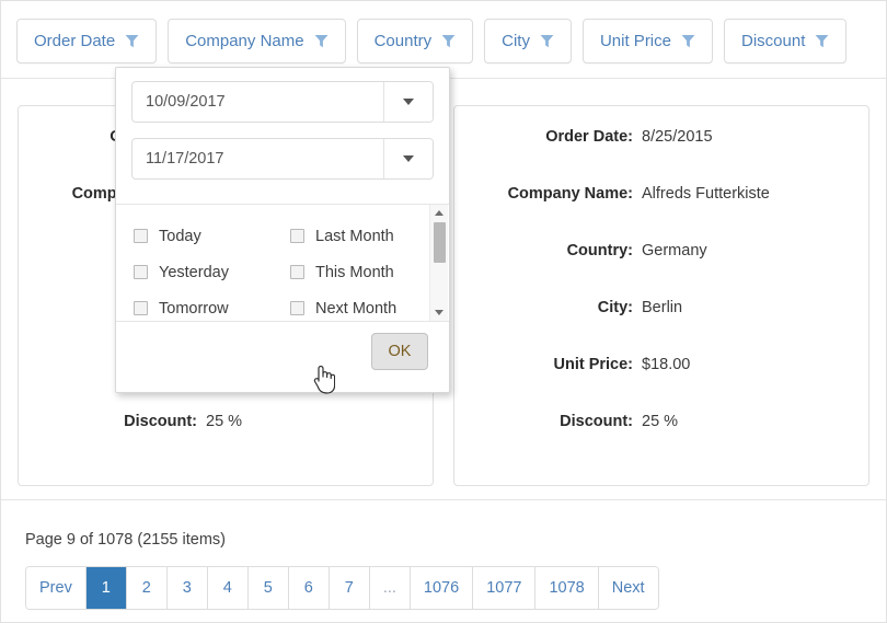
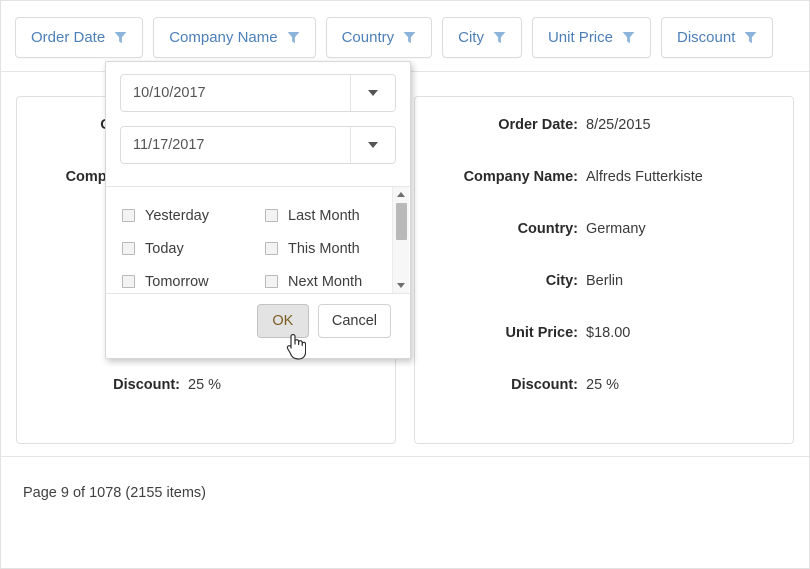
  Order Date
  Company Name
  Country
  City
  Unit Price
  Discount
  Discount:
  25 %
  Order Date:
  8/25/2015
  Company Name:
  Alfreds Futterkiste
  Country:
  Germany
  City:
  Berlin
  Unit Price:
  $18.00
  Discount:
  25 %
  Page 9 of 1078 (2155 items)
- Prev
- 1
- 2
- 3
- 4
- 5
- 6
- 7
- ...
- 1076
- 1077
- 1078
- Next
- 10/09/2017
+ 10/10/2017
  11/17/2017
- Today
+ Yesterday
  Last Month
- Yesterday
+ Today
  This Month
  Tomorrow
  Next Month
  OK
+ Cancel
